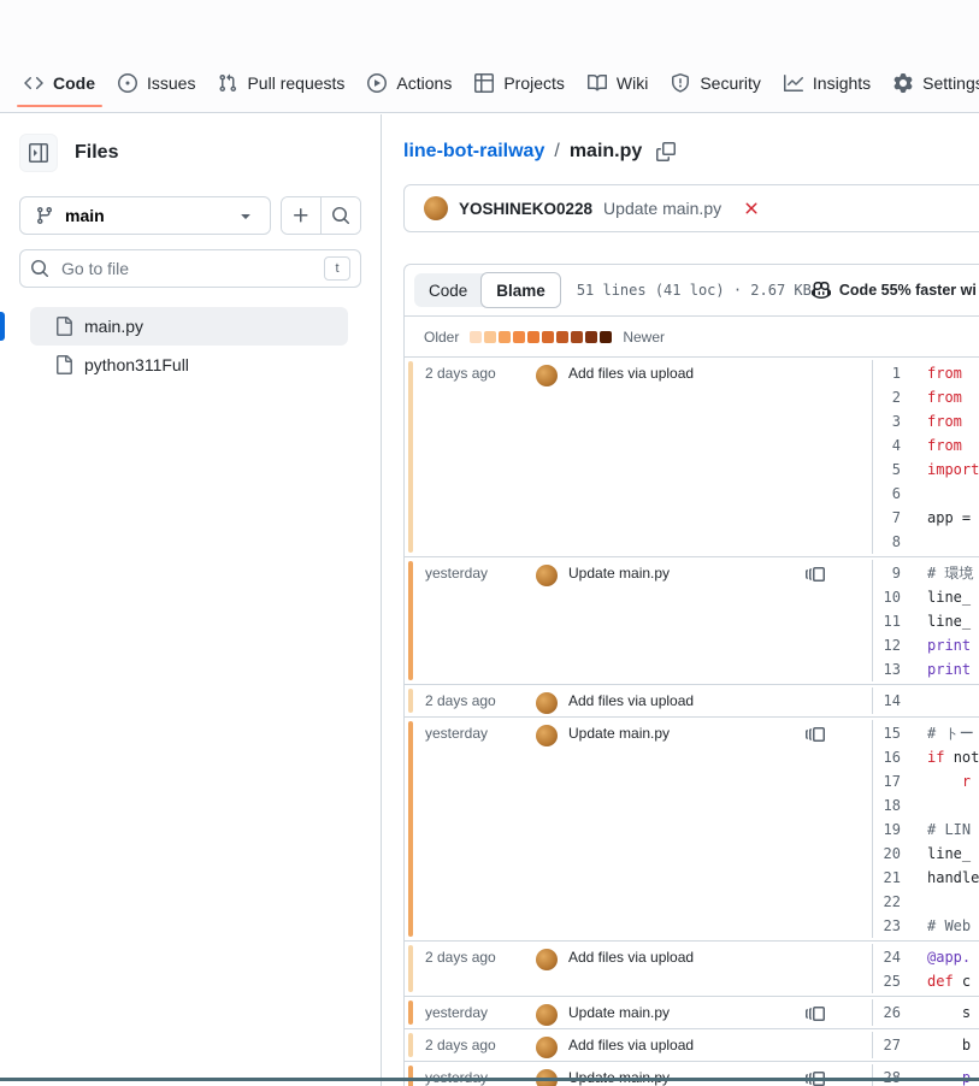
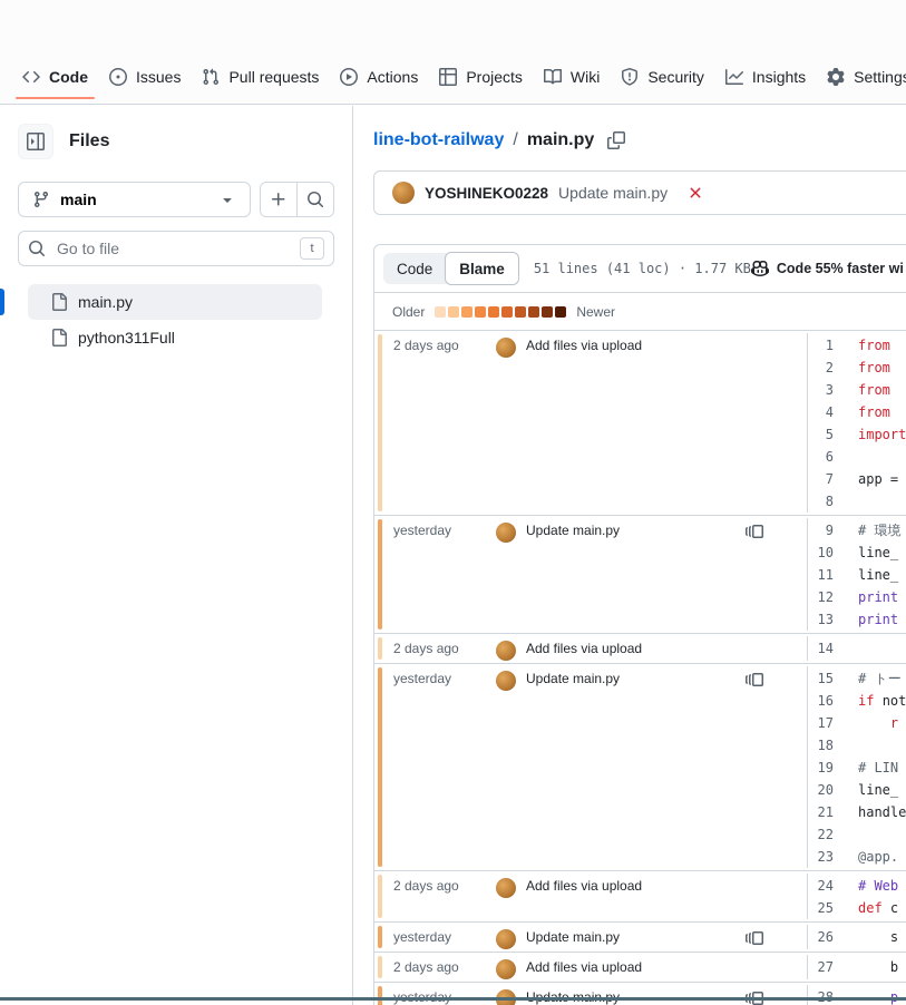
  Code
  Issues
  Pull requests
  Actions
  Projects
  Wiki
  Security
  Insights
  Setting
  Files
  main
  Go to file
  t
  main.py
  python311Full
  line-bot-railway
  /
  main.py
  YOSHINEKO0228
  Update main.py
  Code
  Blame
- 51 lines (41 loc) · 2.67 KB
+ 51 lines (41 loc) · 1.77 KB
  Code 55% faster wi
  Older
  Newer
  2 days ago
  Add files via upload
  1
  from
  2
  from
  3
  from
  4
  from
  5
  import
  6
  7
  app =
  8
  yesterday
  Update main.py
  9
  # 環境
  10
  line_
  11
  line_
  12
  print
  13
  print
  2 days ago
  Add files via upload
  14
  yesterday
  Update main.py
  15
  # トー
  16
  if not
  17
  r
  18
  19
  # LIN
  20
  line_
  21
  handle
  22
  23
- # Web
+ @app.
  2 days ago
  Add files via upload
  24
- @app.
+ # Web
  25
  def c
  yesterday
  Update main.py
  26
  s
  2 days ago
  Add files via upload
  27
  b
